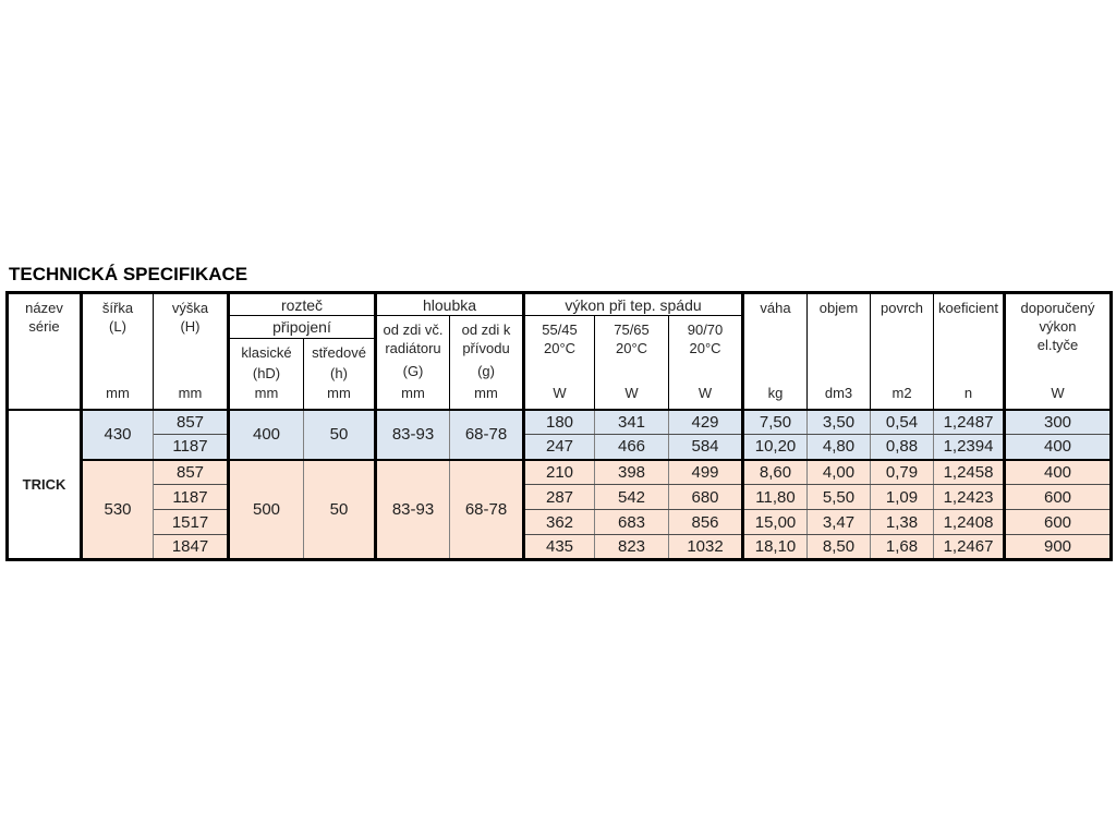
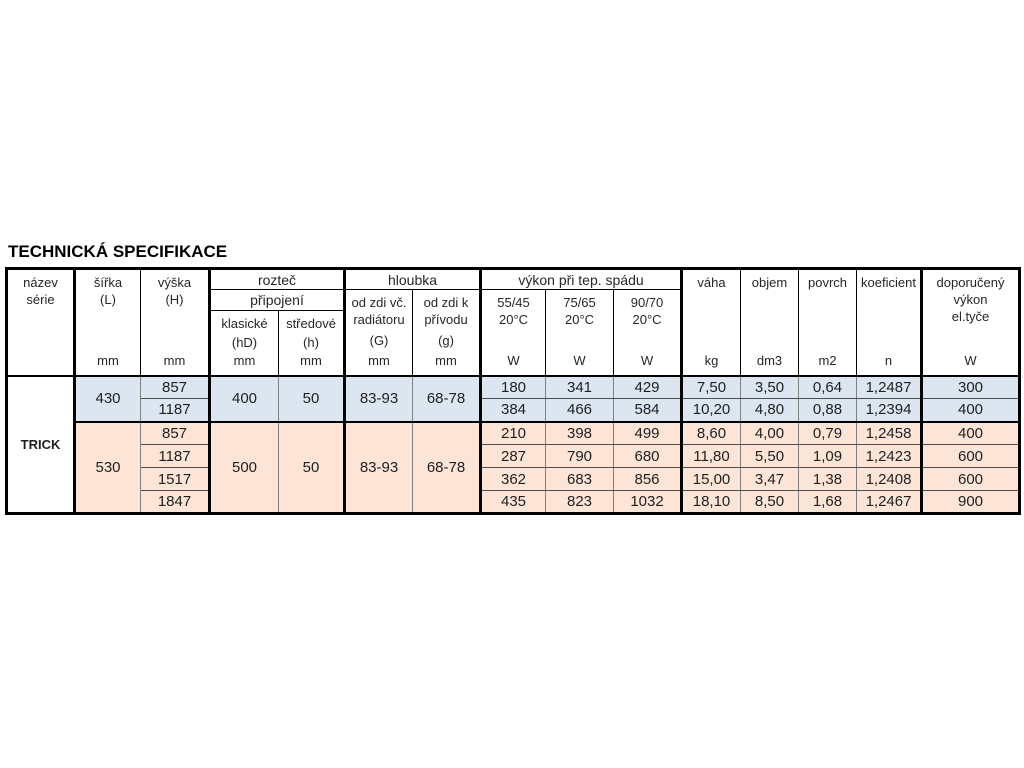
  TECHNICKÁ SPECIFIKACE
  název série	šířka (L)mm	výška (H)mm	rozteč	hloubka	výkon při tep. spádu	váhakg	objemdm3	povrchm2	koeficientn	doporučený výkon el.tyčeW
  připojení	od zdi vč. radiátoru(G)mm	od zdi k přívodu(g)mm	55/45 20°CW	75/65 20°CW	90/70 20°CW
  klasické(hD)mm	středové(h)mm
- TRICK	430	857	400	50	83-93	68-78	180	341	429	7,50	3,50	0,54	1,2487	300
+ TRICK	430	857	400	50	83-93	68-78	180	341	429	7,50	3,50	0,64	1,2487	300
- 1187	247	466	584	10,20	4,80	0,88	1,2394	400
+ 1187	384	466	584	10,20	4,80	0,88	1,2394	400
  530	857	500	50	83-93	68-78	210	398	499	8,60	4,00	0,79	1,2458	400
- 1187	287	542	680	11,80	5,50	1,09	1,2423	600
+ 1187	287	790	680	11,80	5,50	1,09	1,2423	600
  1517	362	683	856	15,00	3,47	1,38	1,2408	600
  1847	435	823	1032	18,10	8,50	1,68	1,2467	900
